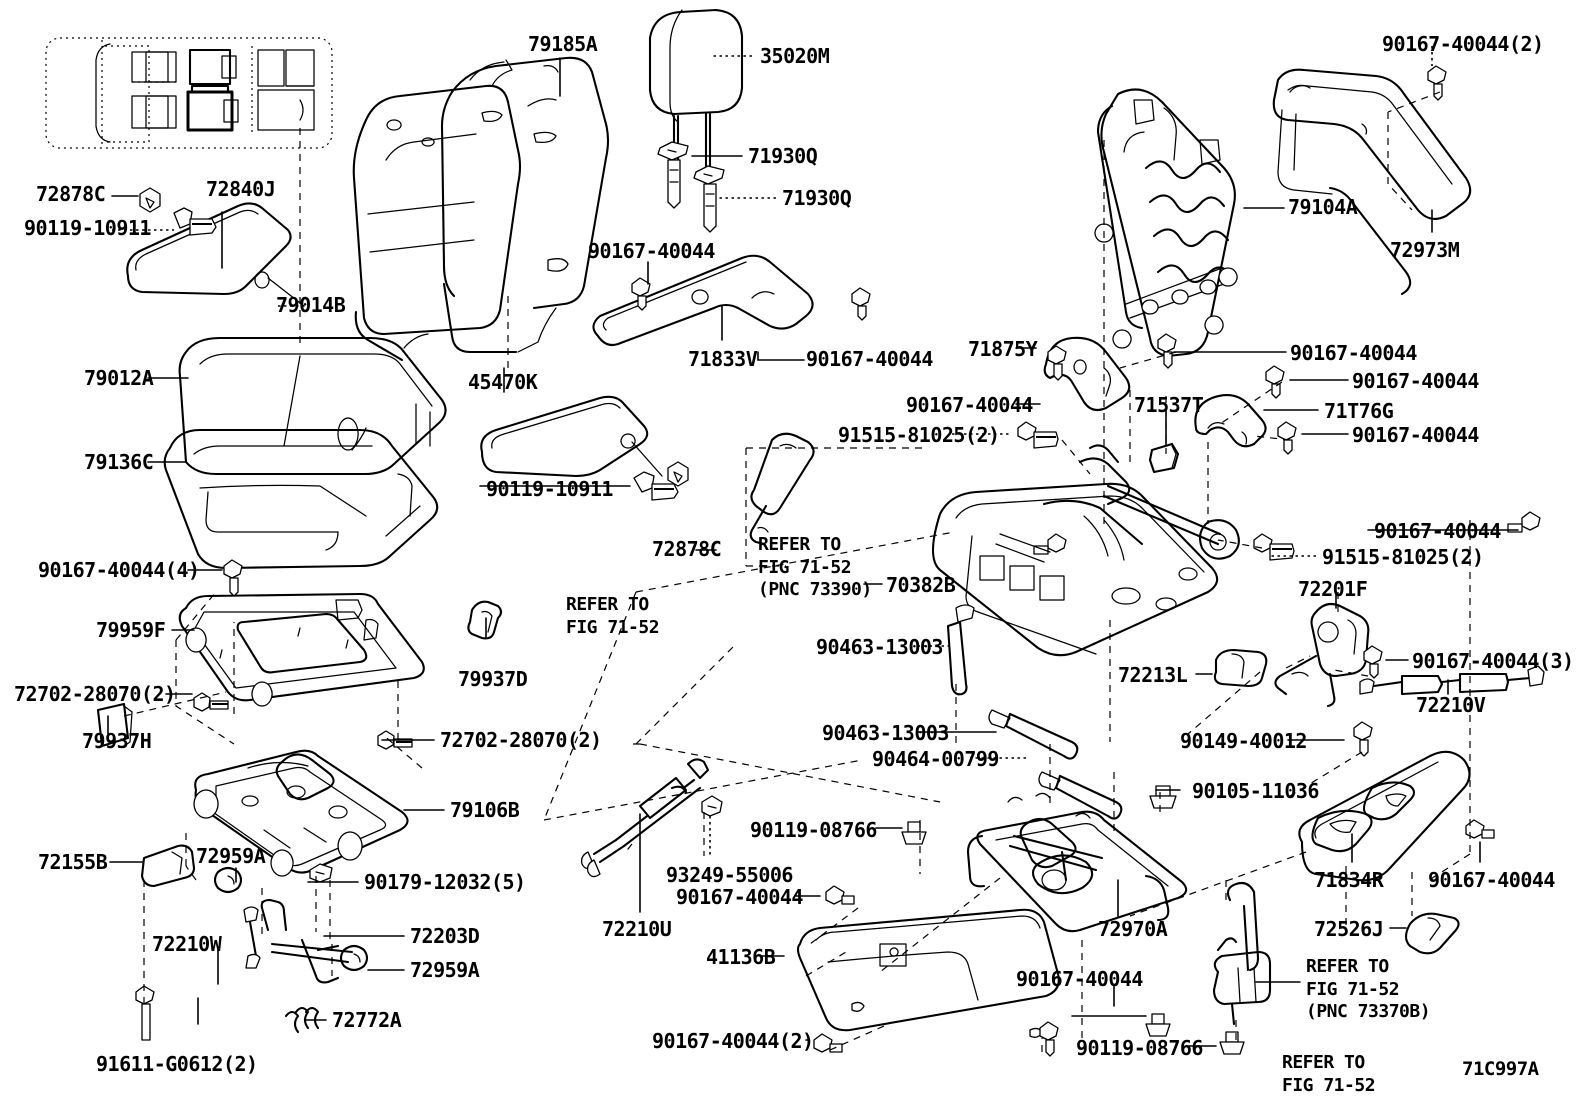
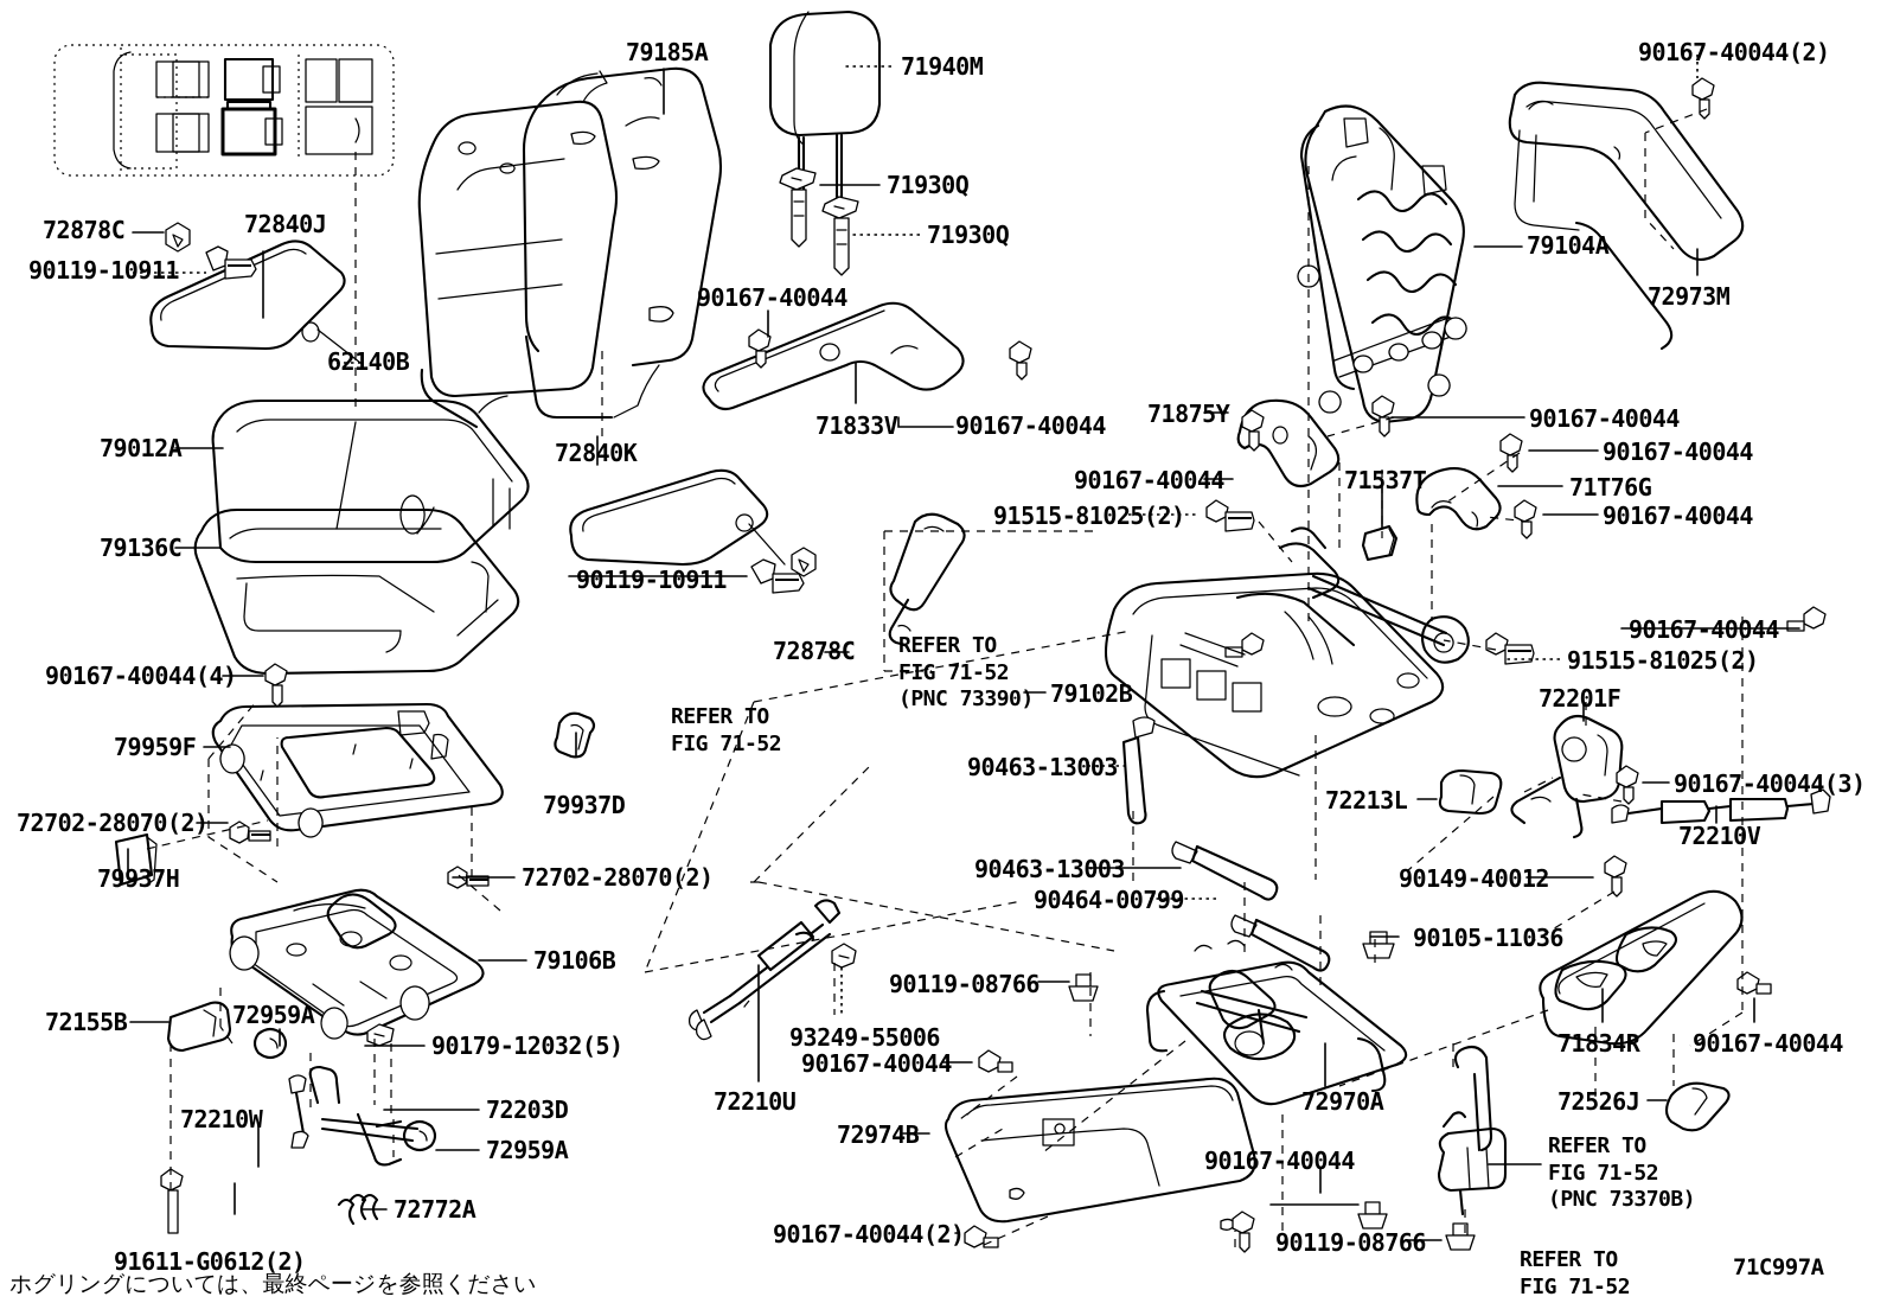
  72878C
  90119-10911
  72840J
- 79014B
+ 62140B
  79185A
- 35020M
+ 71940M
  71930Q
  71930Q
  90167-40044
  90167-40044
  71833V
- 45470K
+ 72840K
  90119-10911
  72878C
  79012A
  79136C
  90167-40044(4)
  79959F
  79937D
  72702-28070(2)
  79937H
  72702-28070(2)
  79106B
  72155B
  72959A
  90179-12032(5)
  72203D
  72959A
  72210W
  72772A
  91611-G0612(2)
  90167-40044(2)
  79104A
  72973M
  71875Y
  90167-40044
  90167-40044
  90167-40044
  71537T
  71T76G
  90167-40044
  91515-81025(2)
- 70382B
+ 79102B
  90463-13003
  90463-13003
  90464-00799
  90167-40044
  91515-81025(2)
  72201F
  72213L
  90167-40044(3)
  72210V
  90149-40012
  90105-11036
  71834R
  90167-40044
  72526J
  72210U
  93249-55006
  90167-40044
  90119-08766
- 41136B
+ 72974B
  72970A
  90167-40044(2)
  90167-40044
  90119-08766
  REFER TO
  FIG 71-52
  (PNC 73390)
  REFER TO
  FIG 71-52
  REFER TO
  FIG 71-52
  (PNC 73370B)
  REFER TO
  FIG 71-52
+ ホグリングについては、最終ページを参照ください
  71C997A
